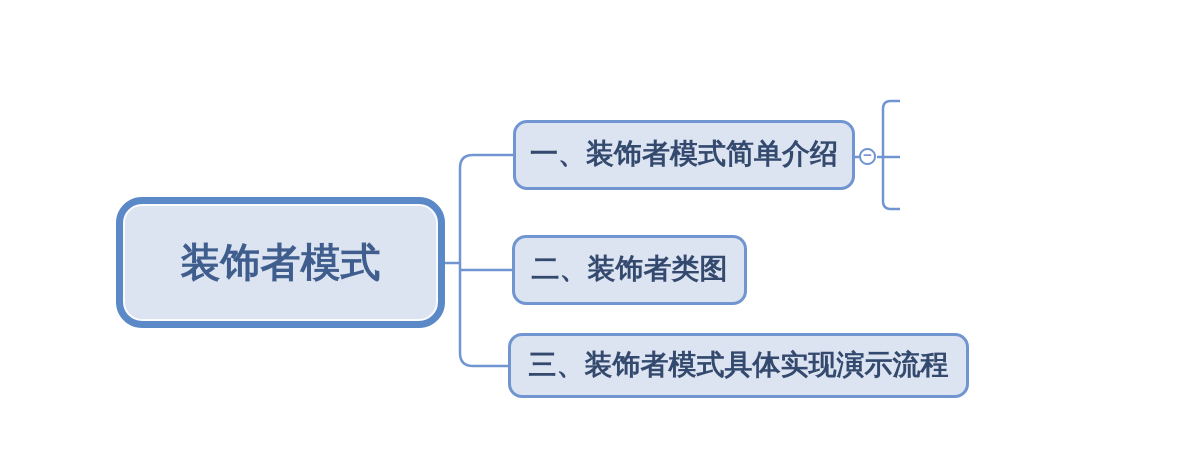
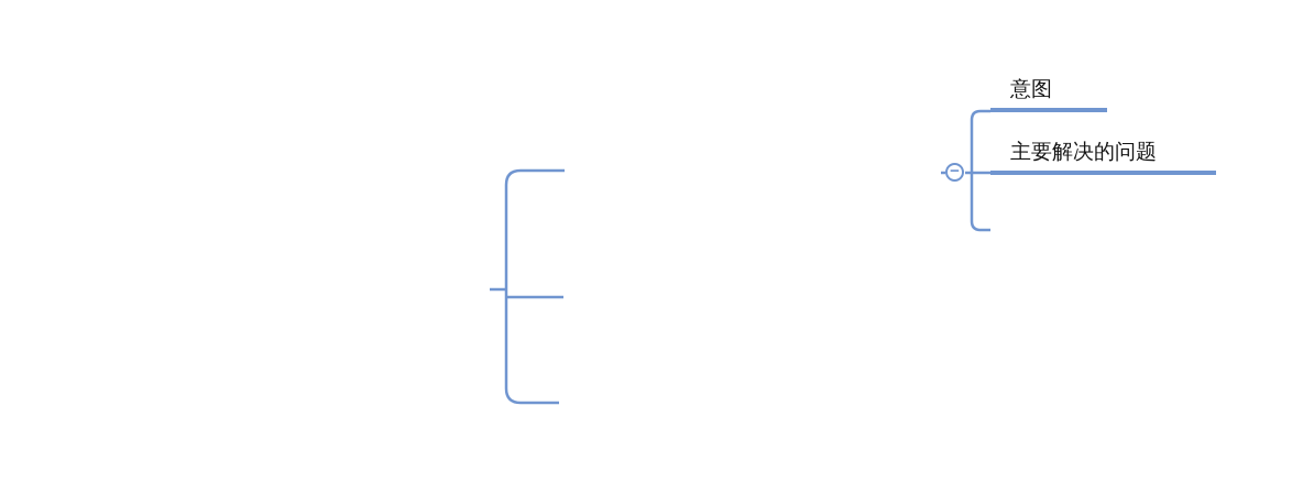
- 装饰者模式
- 一、装饰者模式简单介绍
- 二、装饰者类图
- 三、装饰者模式具体实现演示流程
  −
+ 意图
+ 主要解决的问题
